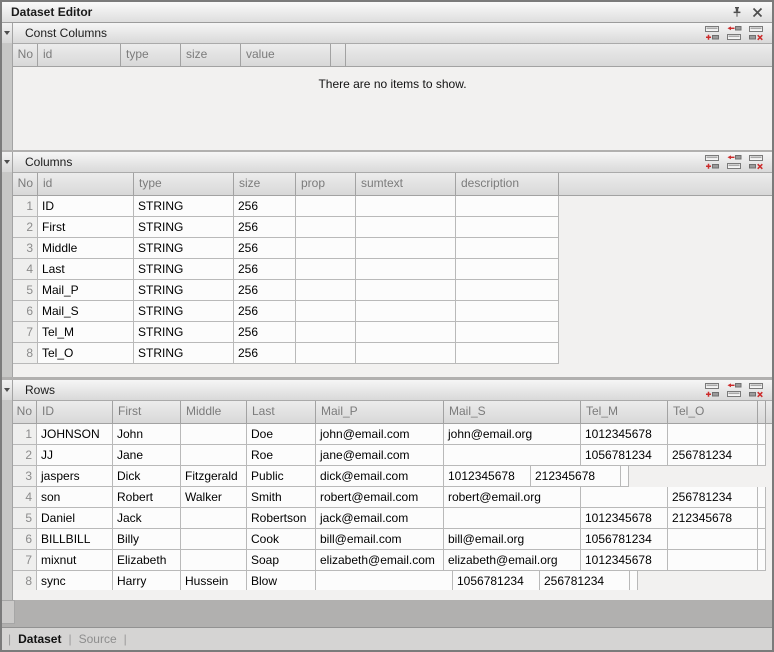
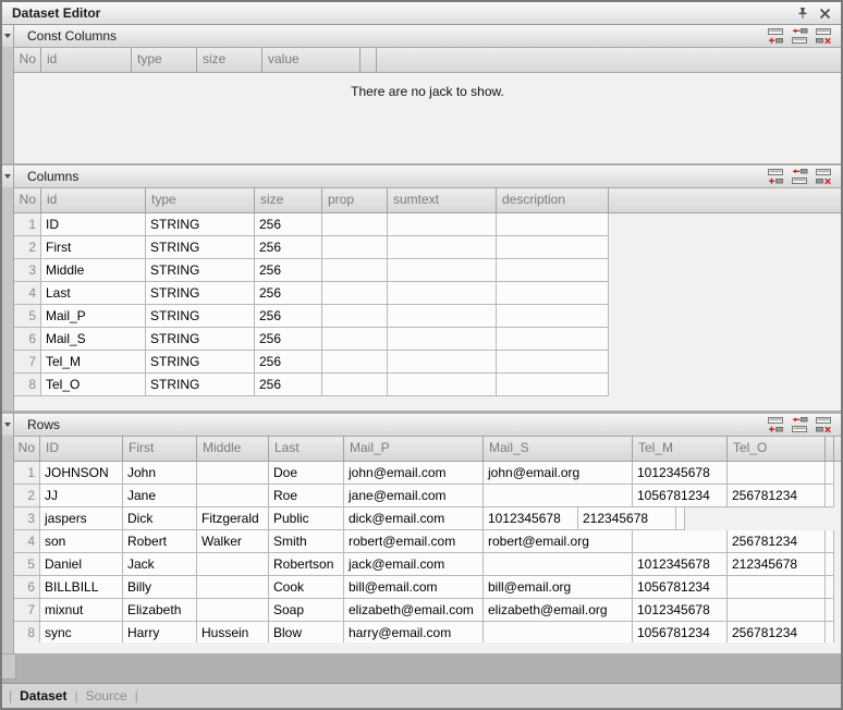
  Dataset Editor
  Const Columns
  No
  id
  type
  size
  value
- There are no items to show.
+ There are no jack to show.
  Columns
  No
  id
  type
  size
  prop
  sumtext
  description
  1
  ID
  STRING
  256
  2
  First
  STRING
  256
  3
  Middle
  STRING
  256
  4
  Last
  STRING
  256
  5
  Mail_P
  STRING
  256
  6
  Mail_S
  STRING
  256
  7
  Tel_M
  STRING
  256
  8
  Tel_O
  STRING
  256
  Rows
  No
  ID
  First
  Middle
  Last
  Mail_P
  Mail_S
  Tel_M
  Tel_O
  1
  JOHNSON
  John
  Doe
  john@email.com
  john@email.org
  1012345678
  2
  JJ
  Jane
  Roe
  jane@email.com
  1056781234
  256781234
  3
  jaspers
  Dick
  Fitzgerald
  Public
  dick@email.com
  1012345678
  212345678
  4
  son
  Robert
  Walker
  Smith
  robert@email.com
  robert@email.org
  256781234
  5
  Daniel
  Jack
  Robertson
  jack@email.com
  1012345678
  212345678
  6
  BILLBILL
  Billy
  Cook
  bill@email.com
  bill@email.org
  1056781234
  7
  mixnut
  Elizabeth
  Soap
  elizabeth@email.com
  elizabeth@email.org
  1012345678
  8
  sync
  Harry
  Hussein
  Blow
+ harry@email.com
  1056781234
  256781234
  |
  Dataset
  |
  Source
  |
